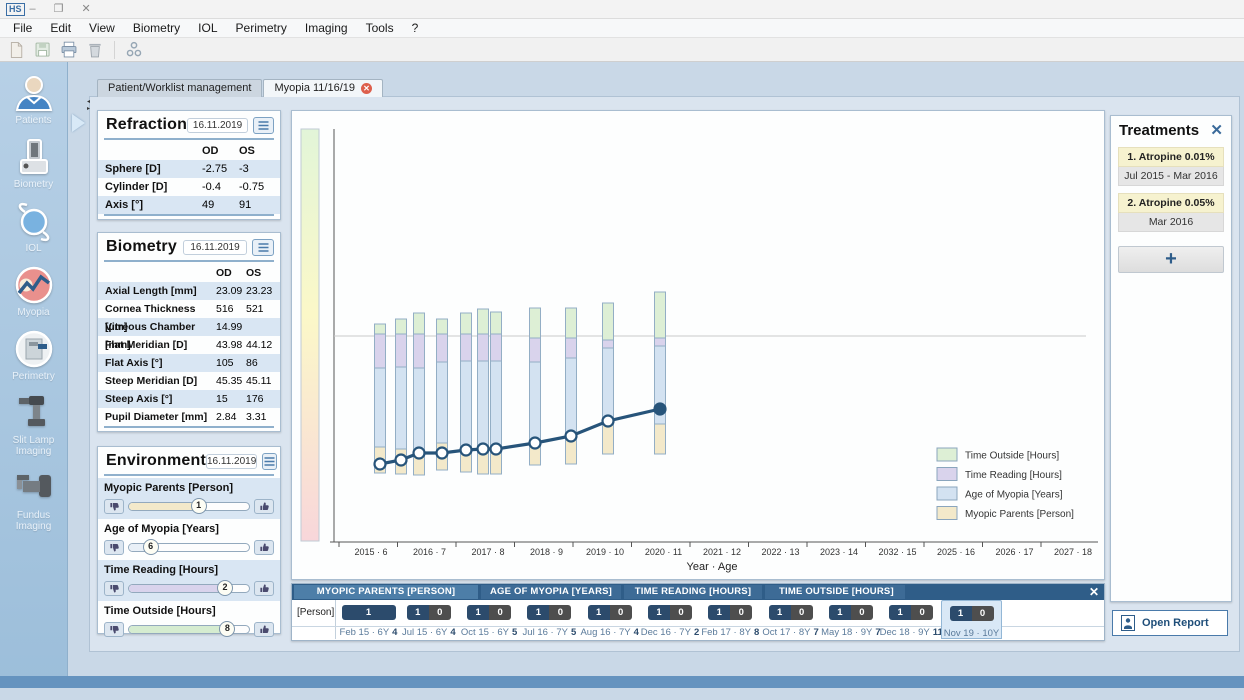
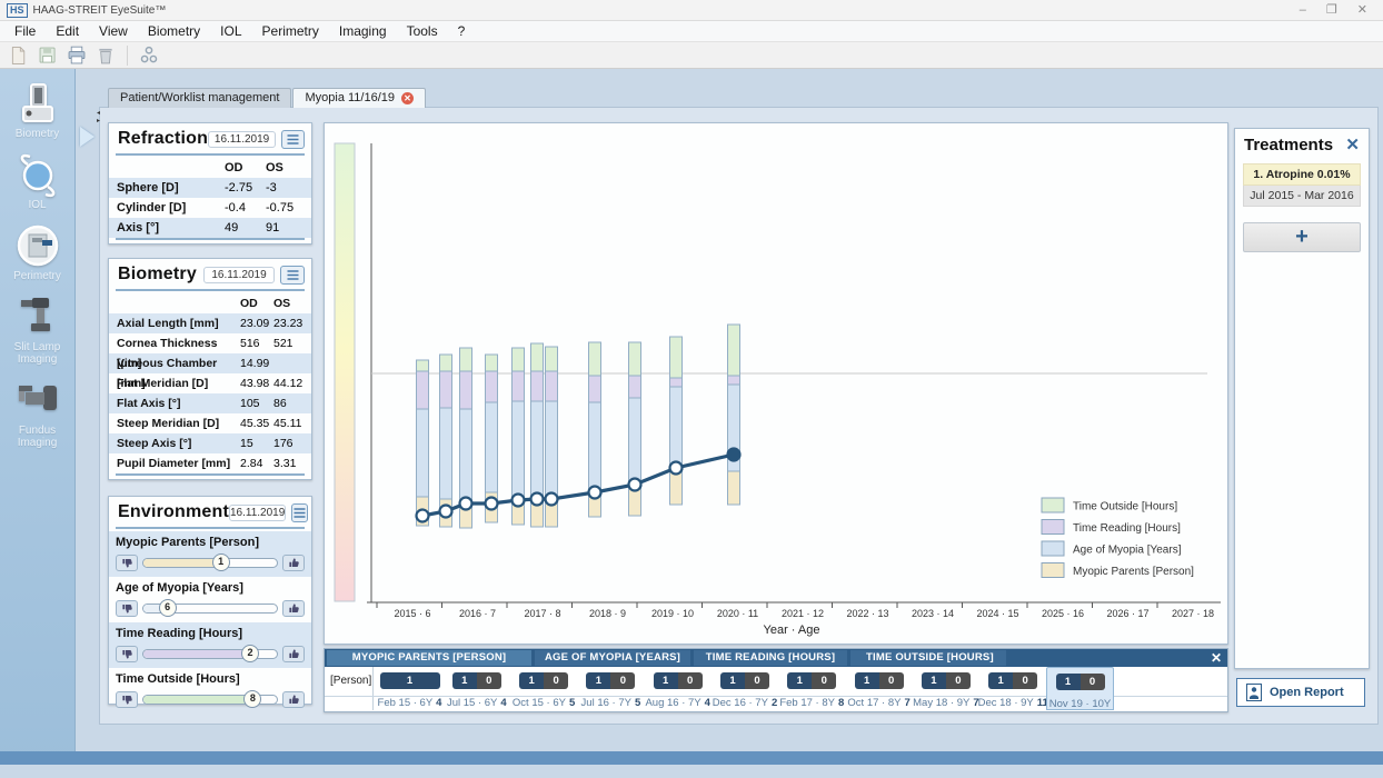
  HS
+ HAAG-STREIT EyeSuite™
  –
  ❐
  ✕
  File
  Edit
  View
  Biometry
  IOL
  Perimetry
  Imaging
  Tools
  ?
- Patients
  Biometry
  IOL
- Myopia
  Perimetry
  Slit Lamp
  Imaging
  Fundus
  Imaging
  Patient/Worklist management
  Myopia 11/16/19
  ✕
  Refraction
  16.11.2019
  OD
  OS
  Sphere [D]
  -2.75
  -3
  Cylinder [D]
  -0.4
  -0.75
  Axis [°]
  49
  91
  Biometry
  16.11.2019
  OD
  OS
  Axial Length [mm]
  23.09
  23.23
  Cornea Thickness [µm]
  516
  521
  Vitreous Chamber [mm]
  14.99
  Flat Meridian [D]
  43.98
  44.12
  Flat Axis [°]
  105
  86
  Steep Meridian [D]
  45.35
  45.11
  Steep Axis [°]
  15
  176
  Pupil Diameter [mm]
  2.84
  3.31
  Environment
  16.11.2019
  Myopic Parents [Person]
  1
  Age of Myopia [Years]
  6
  Time Reading [Hours]
  2
  Time Outside [Hours]
  8
  2015 · 6
  2016 · 7
  2017 · 8
  2018 · 9
  2019 · 10
  2020 · 11
  2021 · 12
  2022 · 13
  2023 · 14
- 2032 · 15
+ 2024 · 15
  2025 · 16
  2026 · 17
  2027 · 18
  Year · Age
  Time Outside [Hours]
  Time Reading [Hours]
  Age of Myopia [Years]
  Myopic Parents [Person]
  Treatments
  ✕
  1. Atropine 0.01%
  Jul 2015 - Mar 2016
- 2. Atropine 0.05%
- Mar 2016
  +
  MYOPIC PARENTS [PERSON]
  AGE OF MYOPIA [YEARS]
  TIME READING [HOURS]
  TIME OUTSIDE [HOURS]
  ✕
  [Person]
  1
  Feb 15 · 6Y 4
  1
  0
  Jul 15 · 6Y 4
  1
  0
  Oct 15 · 6Y 5
  1
  0
  Jul 16 · 7Y 5
  1
  0
  Aug 16 · 7Y 4
  1
  0
  Dec 16 · 7Y 2
  1
  0
  Feb 17 · 8Y 8
  1
  0
  Oct 17 · 8Y 7
  1
  0
  May 18 · 9Y 7
  1
  0
  Dec 18 · 9Y 1
  1
  0
  Nov 19 · 10Y
  Open Report
